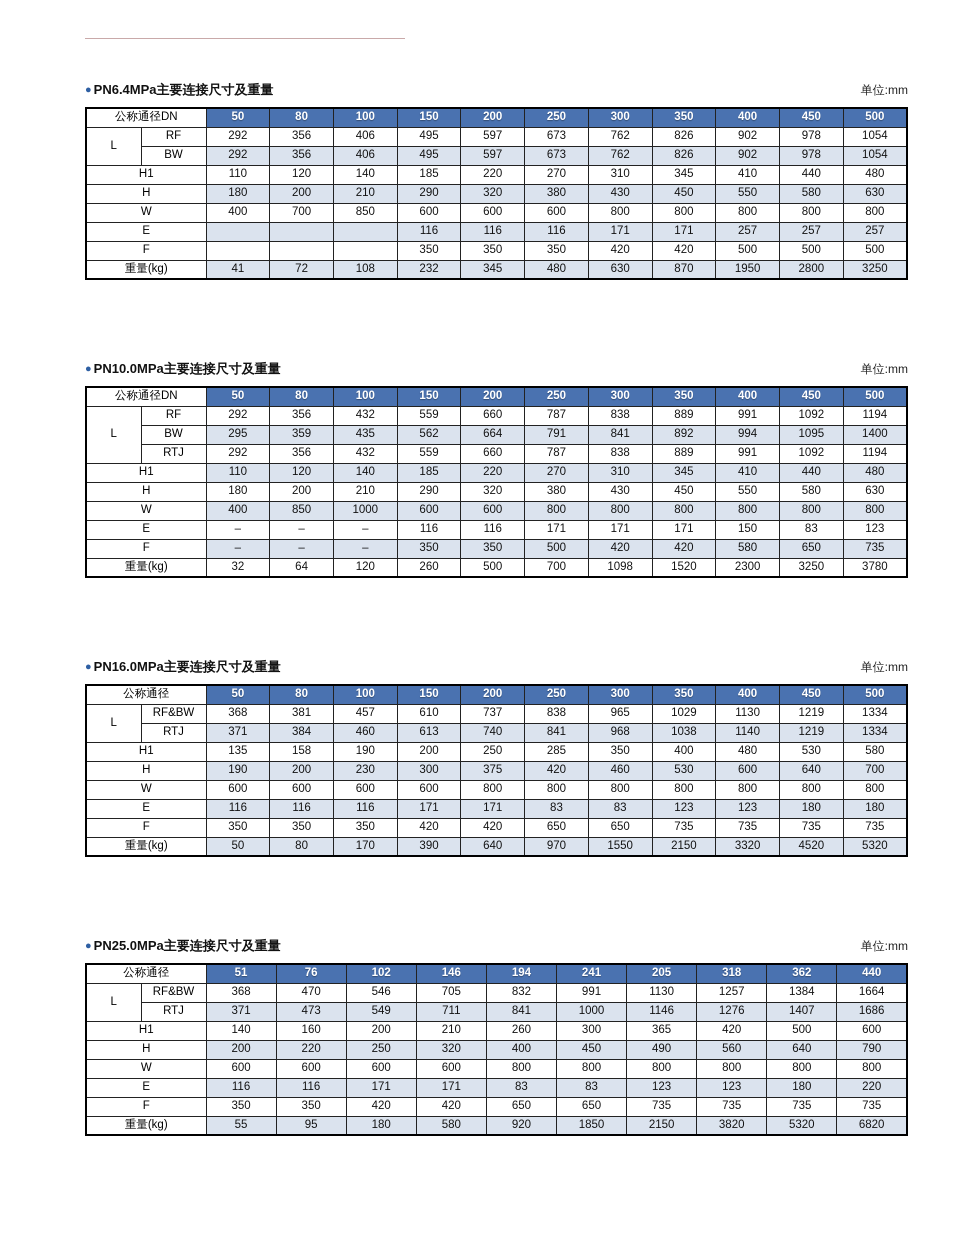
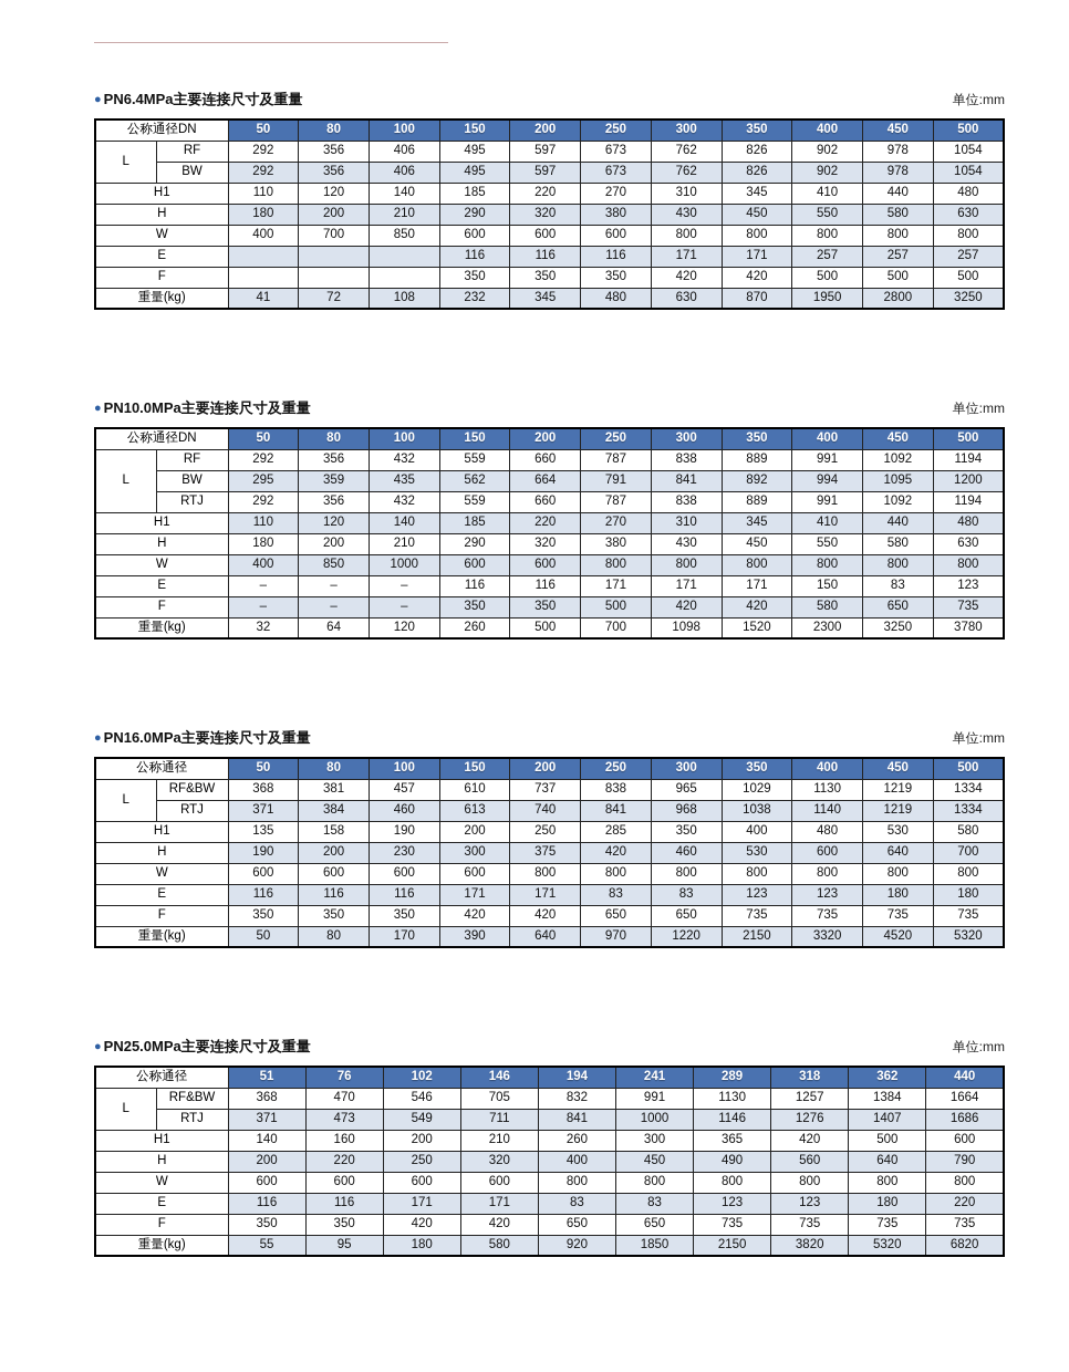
  ●
  PN6.4MPa主要连接尺寸及重量
  单位:mm
  公称通径DN	50	80	100	150	200	250	300	350	400	450	500
  L	RF	292	356	406	495	597	673	762	826	902	978	1054
  BW	292	356	406	495	597	673	762	826	902	978	1054
  H1	110	120	140	185	220	270	310	345	410	440	480
  H	180	200	210	290	320	380	430	450	550	580	630
  W	400	700	850	600	600	600	800	800	800	800	800
  E				116	116	116	171	171	257	257	257
  F				350	350	350	420	420	500	500	500
  重量(kg)	41	72	108	232	345	480	630	870	1950	2800	3250
  ●
  PN10.0MPa主要连接尺寸及重量
  单位:mm
  公称通径DN	50	80	100	150	200	250	300	350	400	450	500
  L	RF	292	356	432	559	660	787	838	889	991	1092	1194
- BW	295	359	435	562	664	791	841	892	994	1095	1400
+ BW	295	359	435	562	664	791	841	892	994	1095	1200
  RTJ	292	356	432	559	660	787	838	889	991	1092	1194
  H1	110	120	140	185	220	270	310	345	410	440	480
  H	180	200	210	290	320	380	430	450	550	580	630
  W	400	850	1000	600	600	800	800	800	800	800	800
  E	–	–	–	116	116	171	171	171	150	83	123
  F	–	–	–	350	350	500	420	420	580	650	735
  重量(kg)	32	64	120	260	500	700	1098	1520	2300	3250	3780
  ●
  PN16.0MPa主要连接尺寸及重量
  单位:mm
  公称通径	50	80	100	150	200	250	300	350	400	450	500
  L	RF&BW	368	381	457	610	737	838	965	1029	1130	1219	1334
  RTJ	371	384	460	613	740	841	968	1038	1140	1219	1334
  H1	135	158	190	200	250	285	350	400	480	530	580
  H	190	200	230	300	375	420	460	530	600	640	700
  W	600	600	600	600	800	800	800	800	800	800	800
  E	116	116	116	171	171	83	83	123	123	180	180
  F	350	350	350	420	420	650	650	735	735	735	735
- 重量(kg)	50	80	170	390	640	970	1550	2150	3320	4520	5320
+ 重量(kg)	50	80	170	390	640	970	1220	2150	3320	4520	5320
  ●
  PN25.0MPa主要连接尺寸及重量
  单位:mm
- 公称通径	51	76	102	146	194	241	205	318	362	440
+ 公称通径	51	76	102	146	194	241	289	318	362	440
  L	RF&BW	368	470	546	705	832	991	1130	1257	1384	1664
  RTJ	371	473	549	711	841	1000	1146	1276	1407	1686
  H1	140	160	200	210	260	300	365	420	500	600
  H	200	220	250	320	400	450	490	560	640	790
  W	600	600	600	600	800	800	800	800	800	800
  E	116	116	171	171	83	83	123	123	180	220
  F	350	350	420	420	650	650	735	735	735	735
  重量(kg)	55	95	180	580	920	1850	2150	3820	5320	6820
